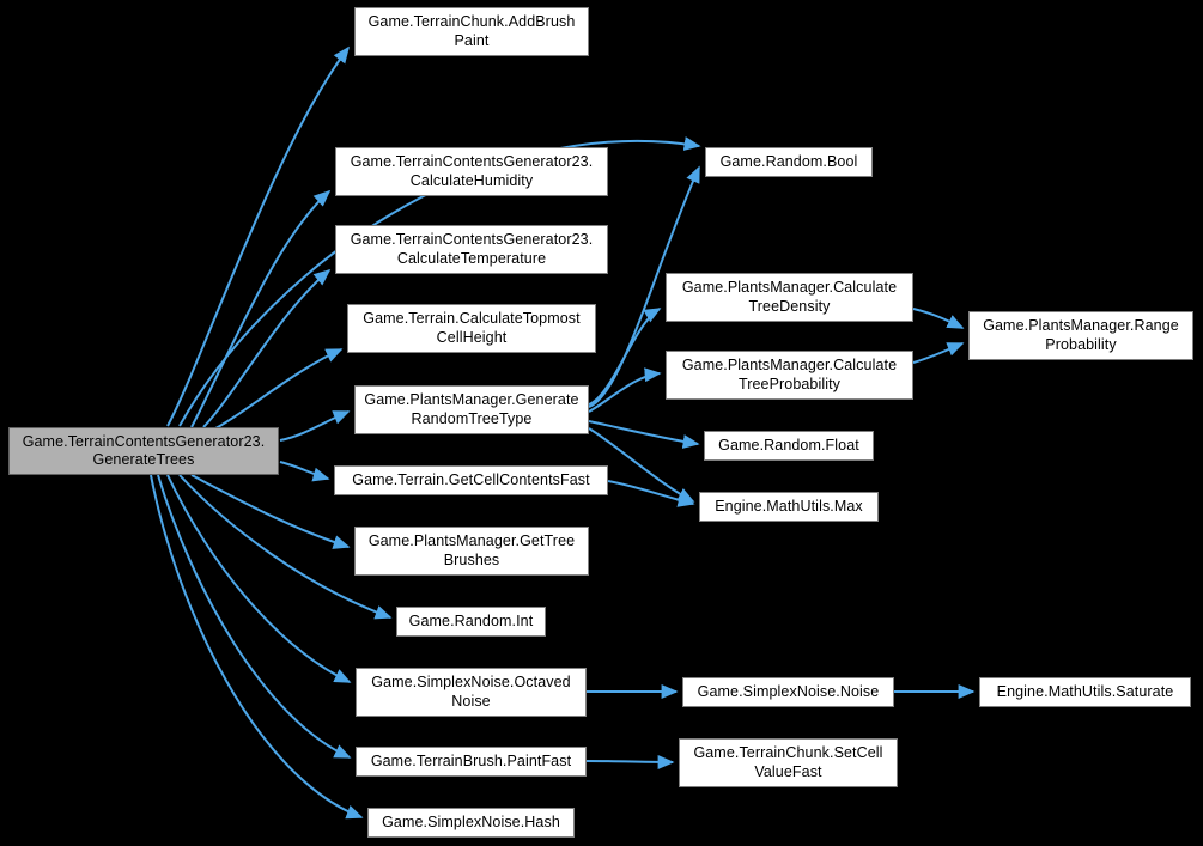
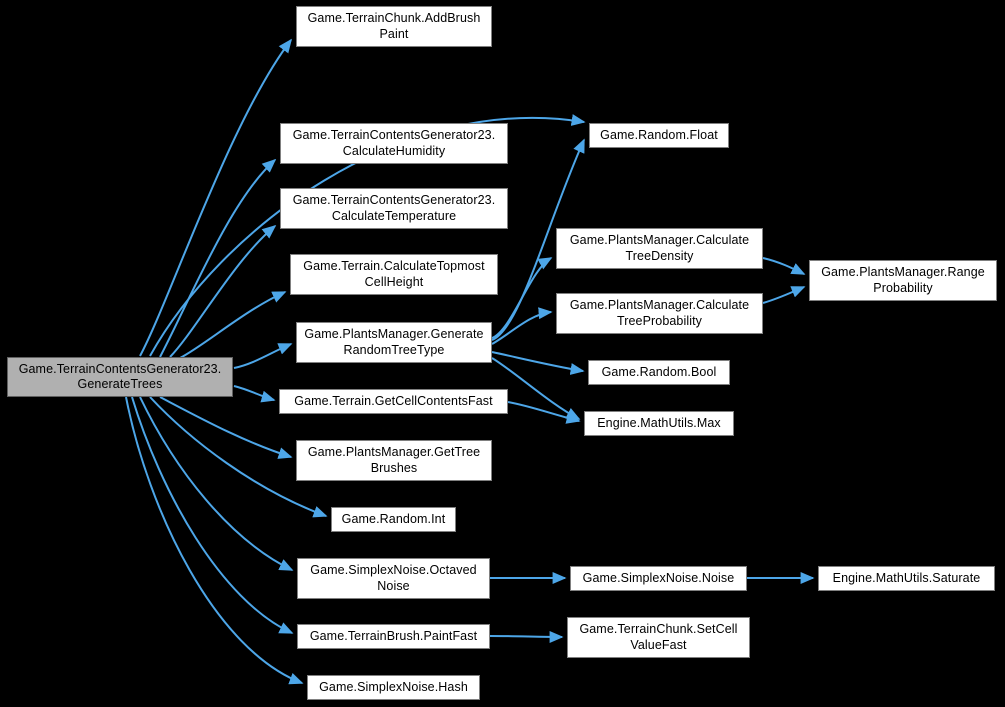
  Game.TerrainContentsGenerator23.
  GenerateTrees
  Game.TerrainChunk.AddBrush
  Paint
  Game.TerrainContentsGenerator23.
  CalculateHumidity
  Game.TerrainContentsGenerator23.
  CalculateTemperature
  Game.Terrain.CalculateTopmost
  CellHeight
  Game.PlantsManager.Generate
  RandomTreeType
  Game.Terrain.GetCellContentsFast
  Game.PlantsManager.GetTree
  Brushes
  Game.Random.Int
  Game.SimplexNoise.Octaved
  Noise
  Game.TerrainBrush.PaintFast
  Game.SimplexNoise.Hash
- Game.Random.Bool
+ Game.Random.Float
  Game.PlantsManager.Calculate
  TreeDensity
  Game.PlantsManager.Calculate
  TreeProbability
- Game.Random.Float
+ Game.Random.Bool
  Engine.MathUtils.Max
  Game.SimplexNoise.Noise
  Game.TerrainChunk.SetCell
  ValueFast
  Game.PlantsManager.Range
  Probability
  Engine.MathUtils.Saturate
